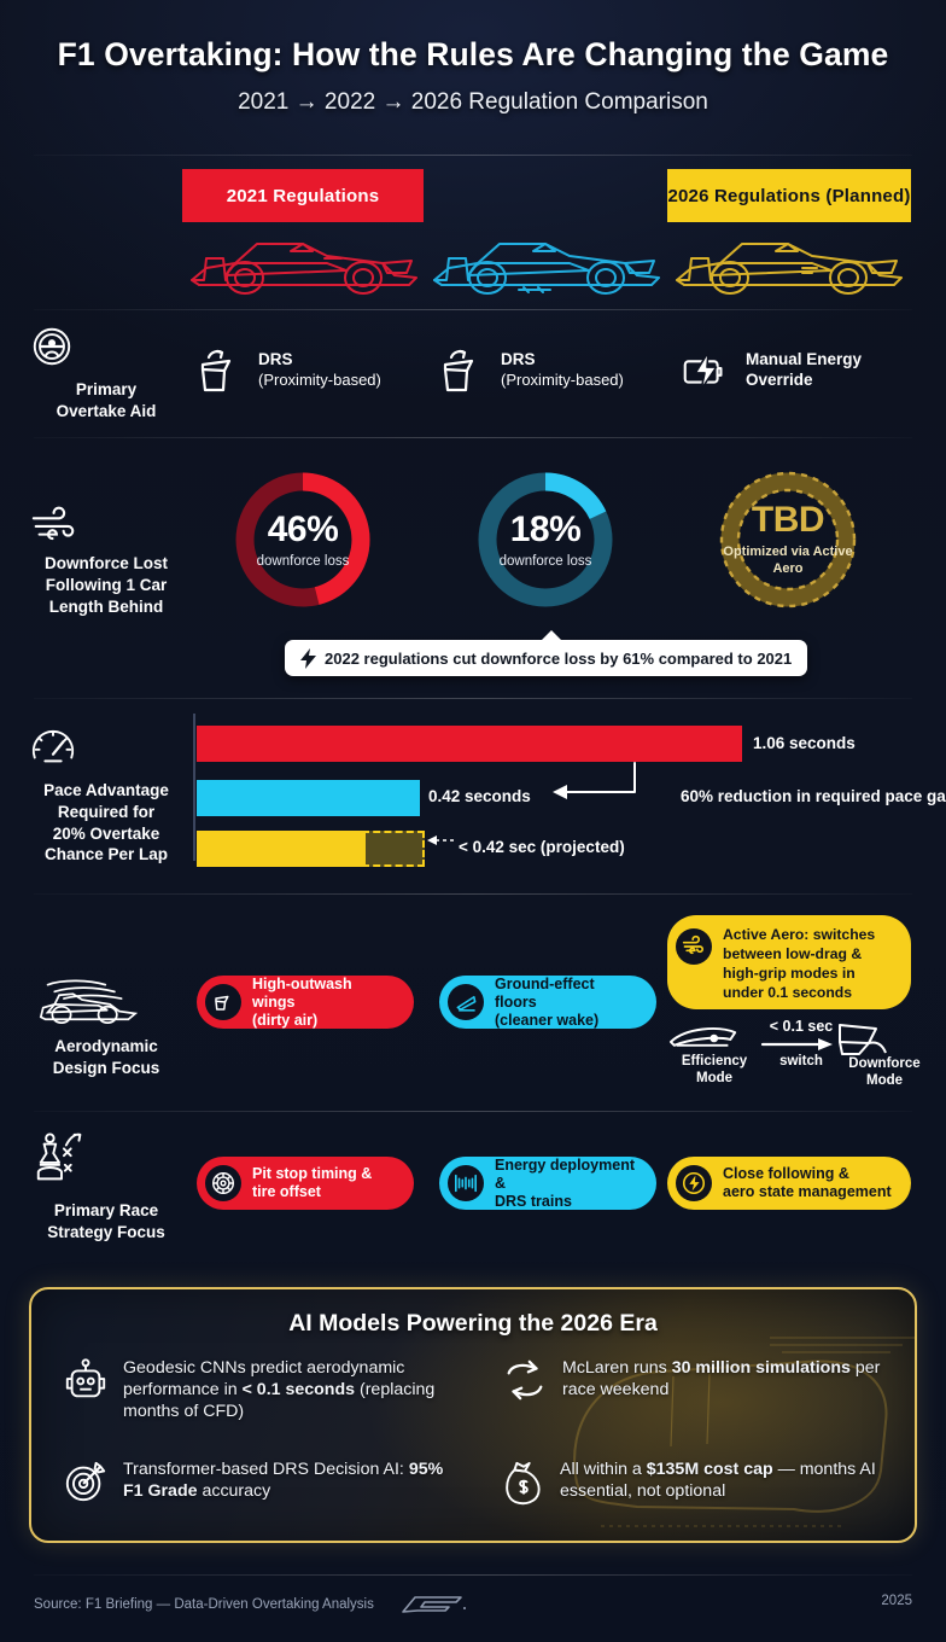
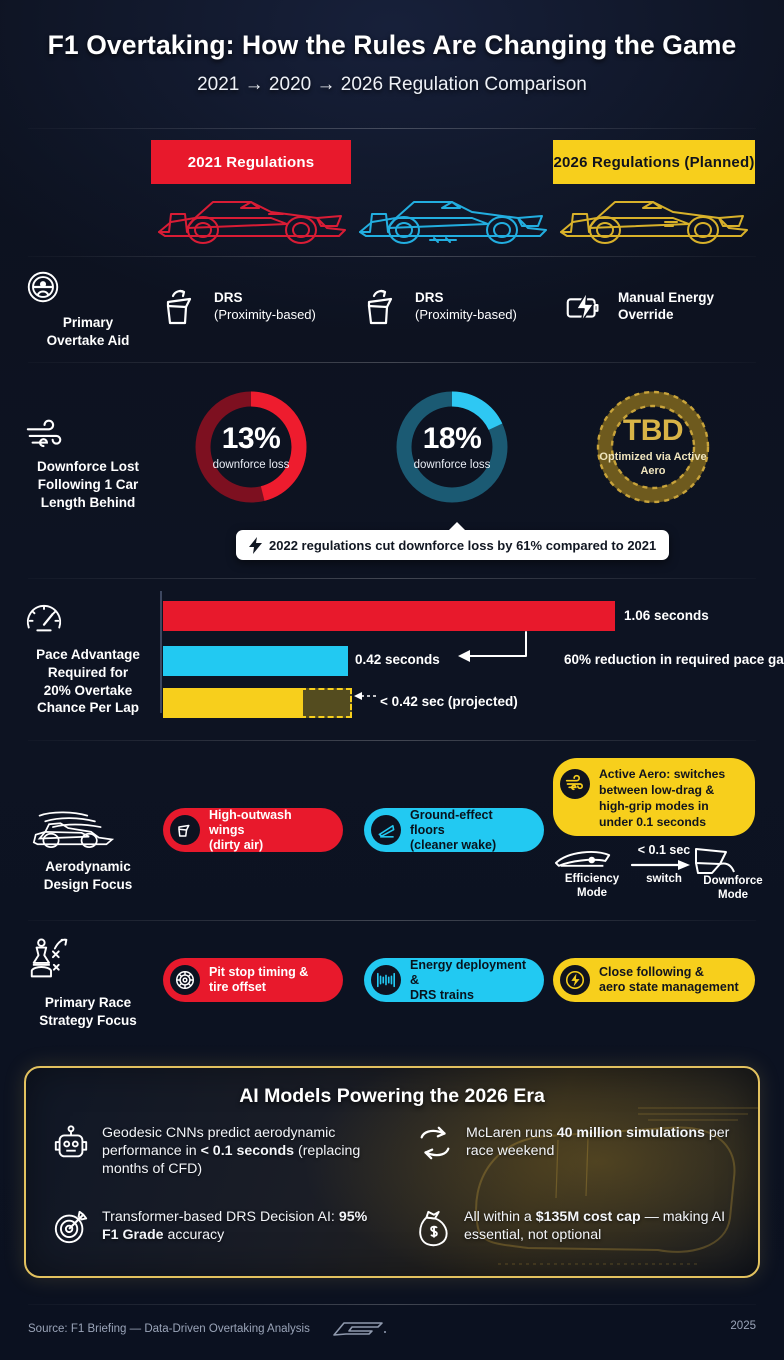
  F1 Overtaking: How the Rules Are Changing the Game
- 2021 → 2022 → 2026 Regulation Comparison
+ 2021 → 2020 → 2026 Regulation Comparison
  2021 Regulations
  2026 Regulations (Planned)
  Primary
  Overtake Aid
  DRS
  (Proximity-based)
  DRS
  (Proximity-based)
  Manual Energy
  Override
  Downforce Lost
  Following 1 Car
  Length Behind
- 46%
+ 13%
  downforce loss
  18%
  downforce loss
  TBD
  Optimized via Active Aero
  2022 regulations cut downforce loss by 61% compared to 2021
  Pace Advantage
  Required for
  20% Overtake
  Chance Per Lap
  1.06 seconds
  0.42 seconds
  < 0.42 sec (projected)
  60% reduction in required pace ga
  Aerodynamic
  Design Focus
  High-outwash wings
  (dirty air)
  Ground-effect floors
  (cleaner wake)
  Active Aero: switches between low-drag & high-grip modes in under 0.1 seconds
  Efficiency
  Mode
  < 0.1 sec
  switch
  Downforce
  Mode
  Primary Race
  Strategy Focus
  Pit stop timing &
  tire offset
  Energy deployment &
  DRS trains
  Close following &
  aero state management
  AI Models Powering the 2026 Era
  Geodesic CNNs predict aerodynamic performance in < 0.1 seconds (replacing months of CFD)
- McLaren runs 30 million simulations per race weekend
+ McLaren runs 40 million simulations per race weekend
  Transformer-based DRS Decision AI: 95% F1 Grade accuracy
- All within a $135M cost cap — months AI essential, not optional
+ All within a $135M cost cap — making AI essential, not optional
  Source: F1 Briefing — Data-Driven Overtaking Analysis
  2025
